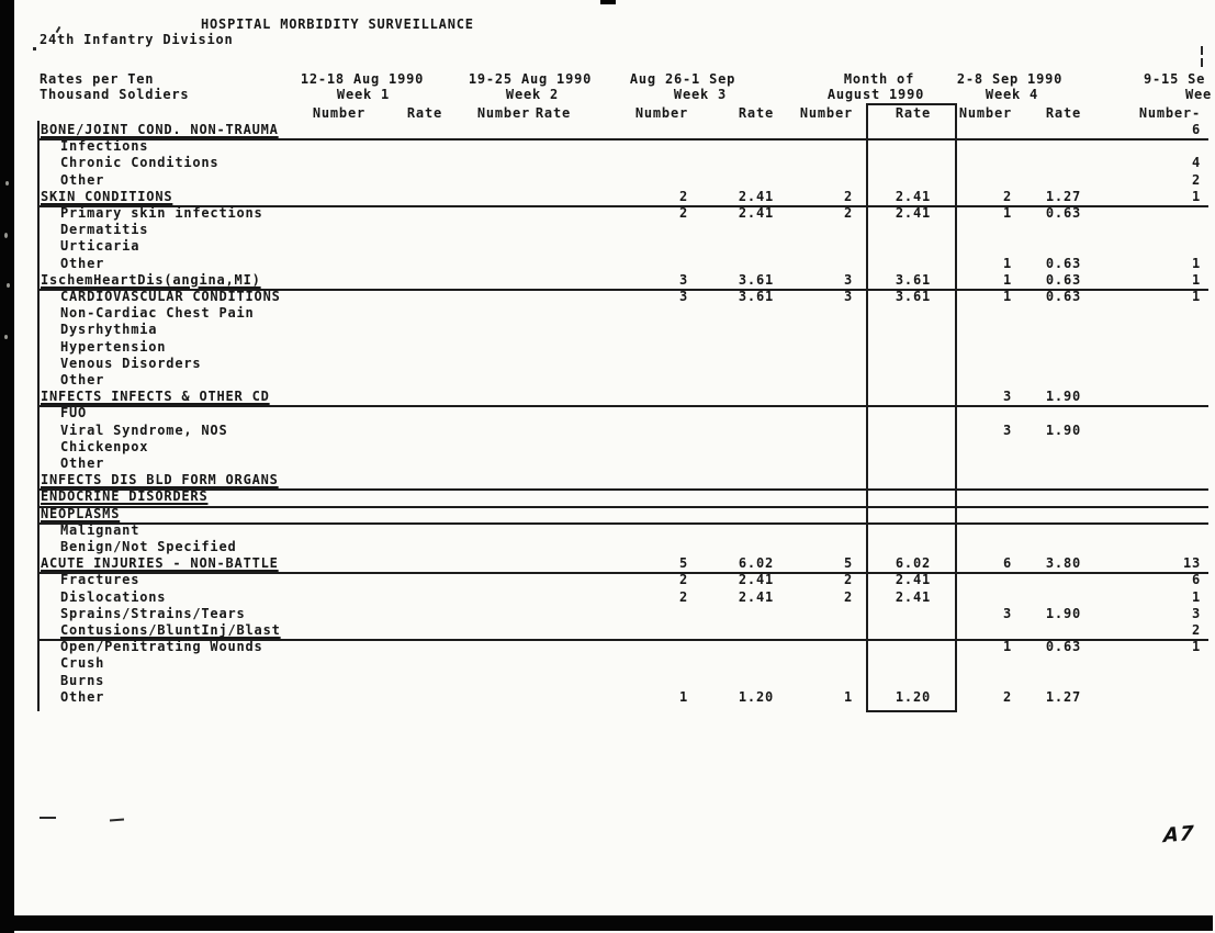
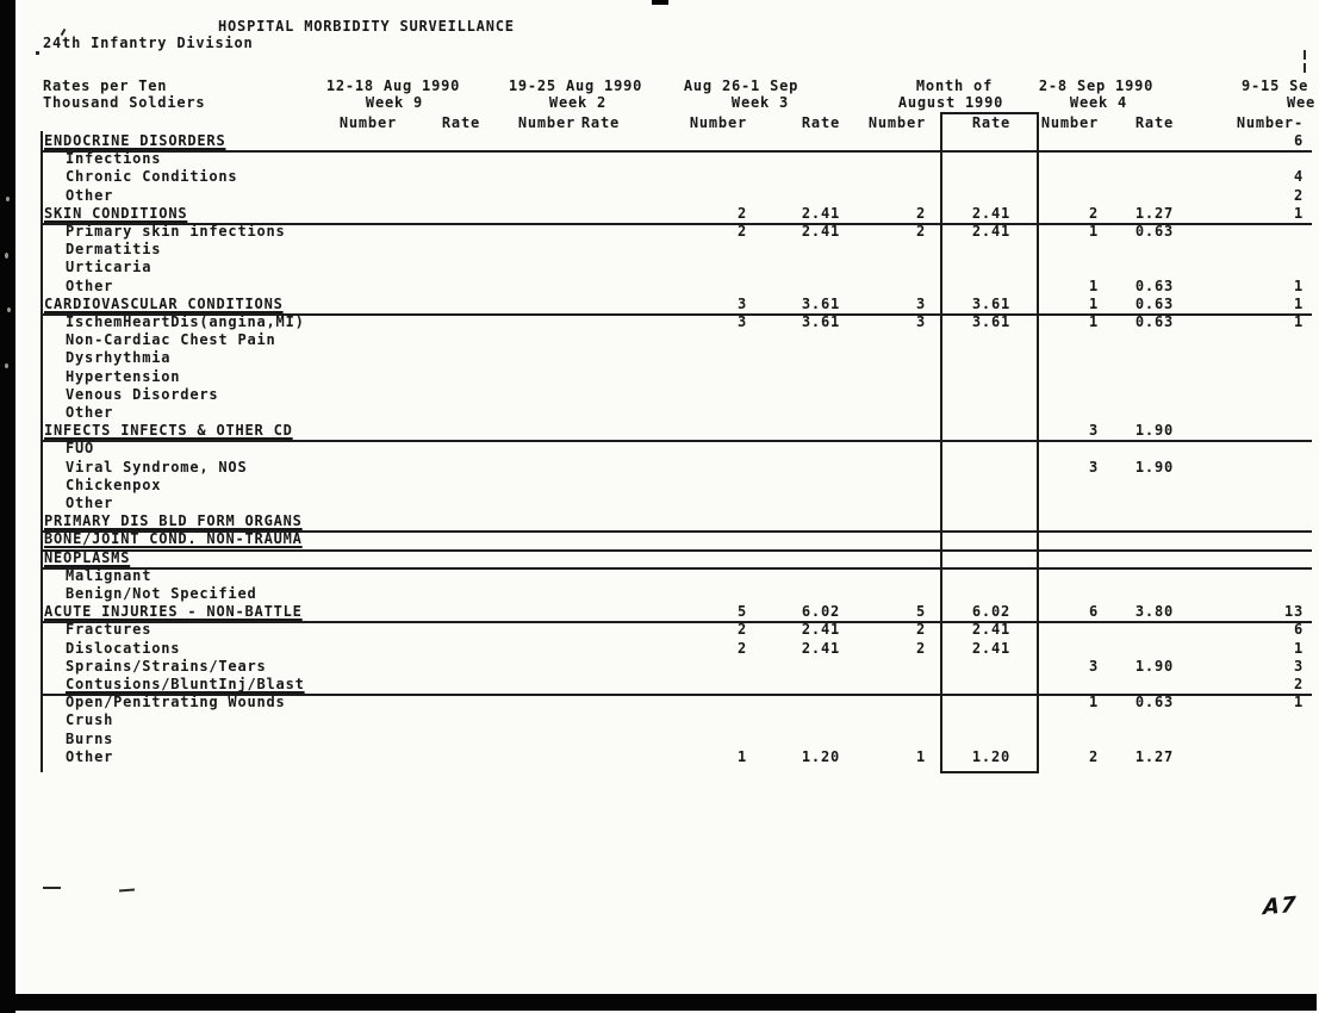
  HOSPITAL MORBIDITY SURVEILLANCE
  24th Infantry Division
  Rates per Ten
  Thousand Soldiers
  12-18 Aug 1990
- Week 1
+ Week 9
  Number
  Rate
  19-25 Aug 1990
  Week 2
  Number
  Rate
  Aug 26-1 Sep
  Week 3
  Number
  Rate
  Month of
  August 1990
  Number
  Rate
  2-8 Sep 1990
  Week 4
  Number
  Rate
  9-15 Se
  Wee
  Number-
- BONE/JOINT COND. NON-TRAUMA
+ ENDOCRINE DISORDERS
  6
  Infections
  Chronic Conditions
  4
  Other
  2
  SKIN CONDITIONS
  2
  2.41
  2
  2.41
  2
  1.27
  1
  Primary skin infections
  2
  2.41
  2
  2.41
  1
  0.63
  Dermatitis
  Urticaria
  Other
  1
  0.63
  1
- IschemHeartDis(angina,MI)
+ CARDIOVASCULAR CONDITIONS
  3
  3.61
  3
  3.61
  1
  0.63
  1
- CARDIOVASCULAR CONDITIONS
+ IschemHeartDis(angina,MI)
  3
  3.61
  3
  3.61
  1
  0.63
  1
  Non-Cardiac Chest Pain
  Dysrhythmia
  Hypertension
  Venous Disorders
  Other
  INFECTS INFECTS & OTHER CD
  3
  1.90
  FUO
  Viral Syndrome, NOS
  3
  1.90
  Chickenpox
  Other
- INFECTS DIS BLD FORM ORGANS
+ PRIMARY DIS BLD FORM ORGANS
- ENDOCRINE DISORDERS
+ BONE/JOINT COND. NON-TRAUMA
  NEOPLASMS
  Malignant
  Benign/Not Specified
  ACUTE INJURIES - NON-BATTLE
  5
  6.02
  5
  6.02
  6
  3.80
  13
  Fractures
  2
  2.41
  2
  2.41
  6
  Dislocations
  2
  2.41
  2
  2.41
  1
  Sprains/Strains/Tears
  3
  1.90
  3
  Contusions/BluntInj/Blast
  2
  Open/Penitrating Wounds
  1
  0.63
  1
  Crush
  Burns
  Other
  1
  1.20
  1
  1.20
  2
  1.27
